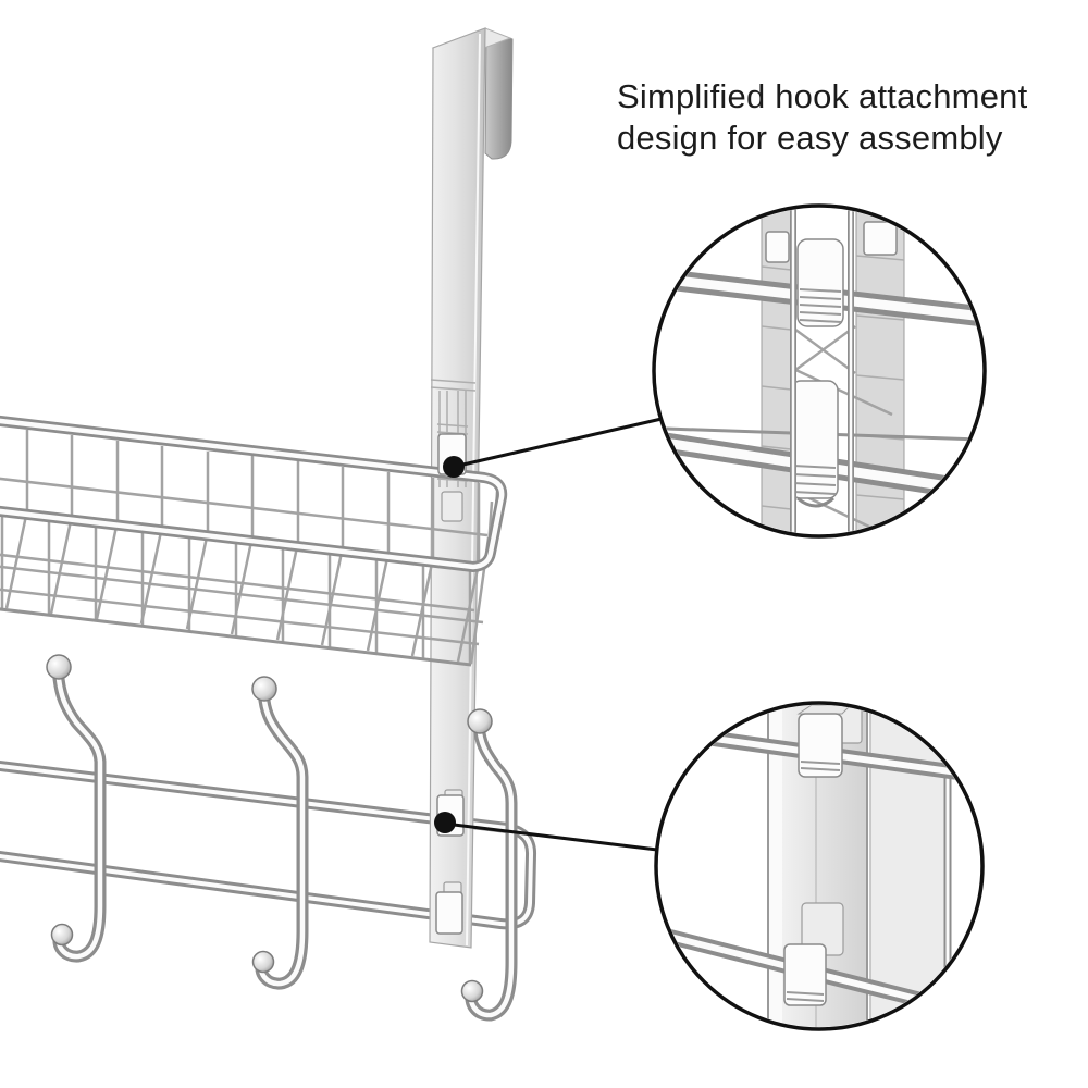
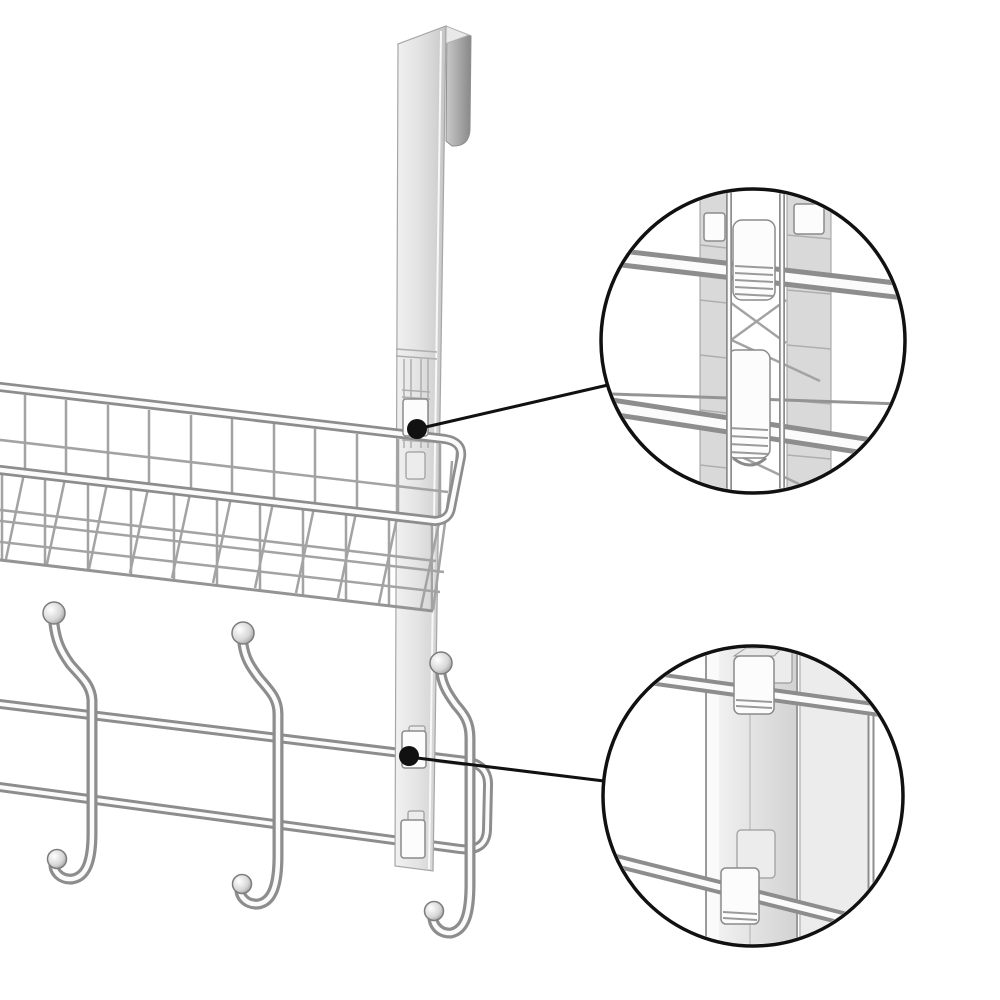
- Simplified hook attachment
- design for easy assembly
